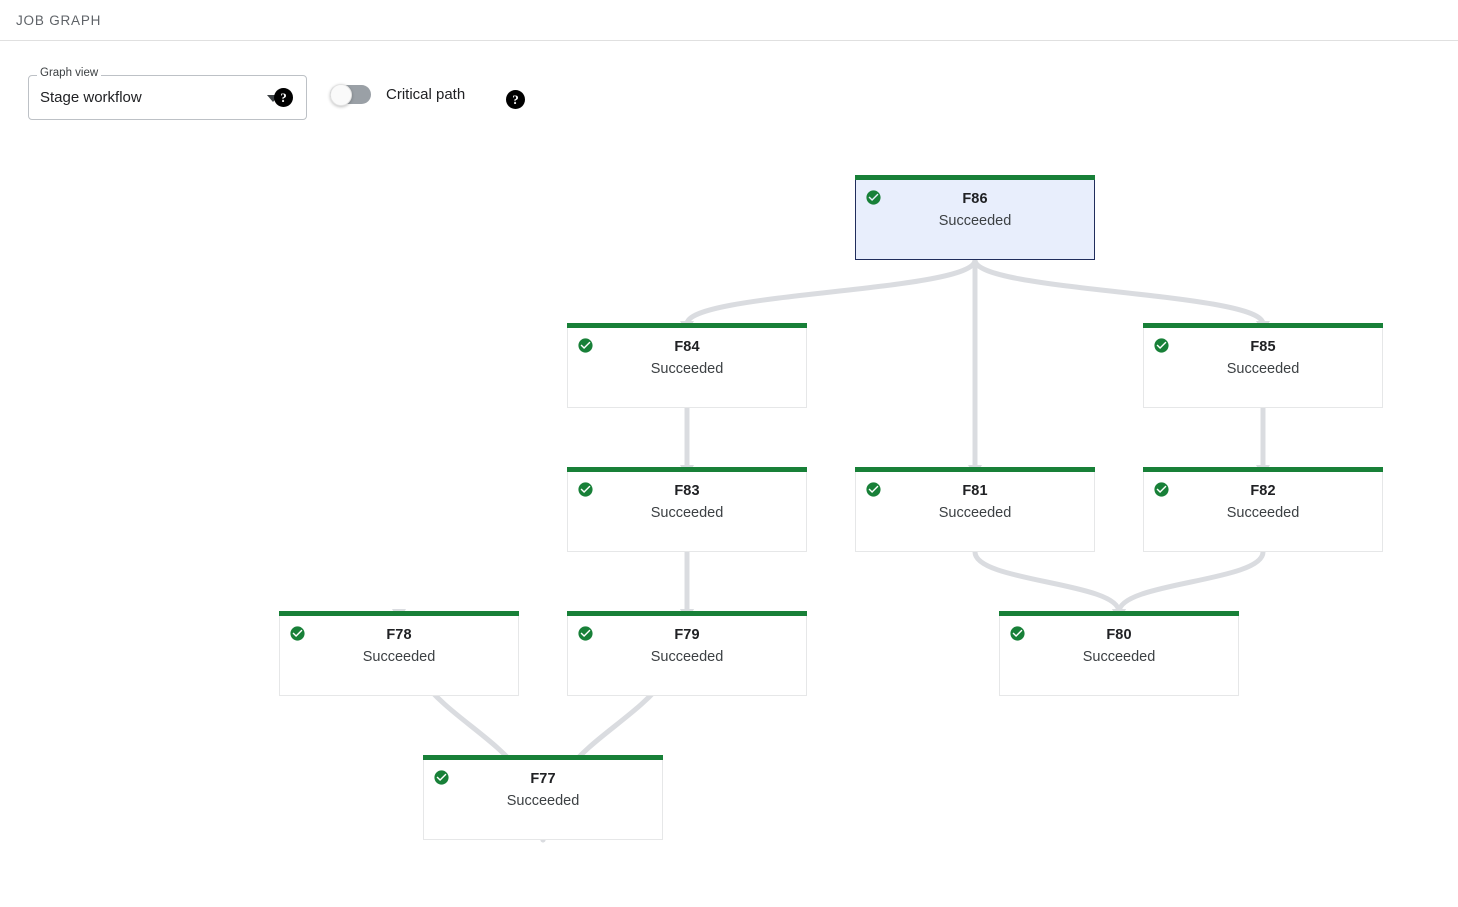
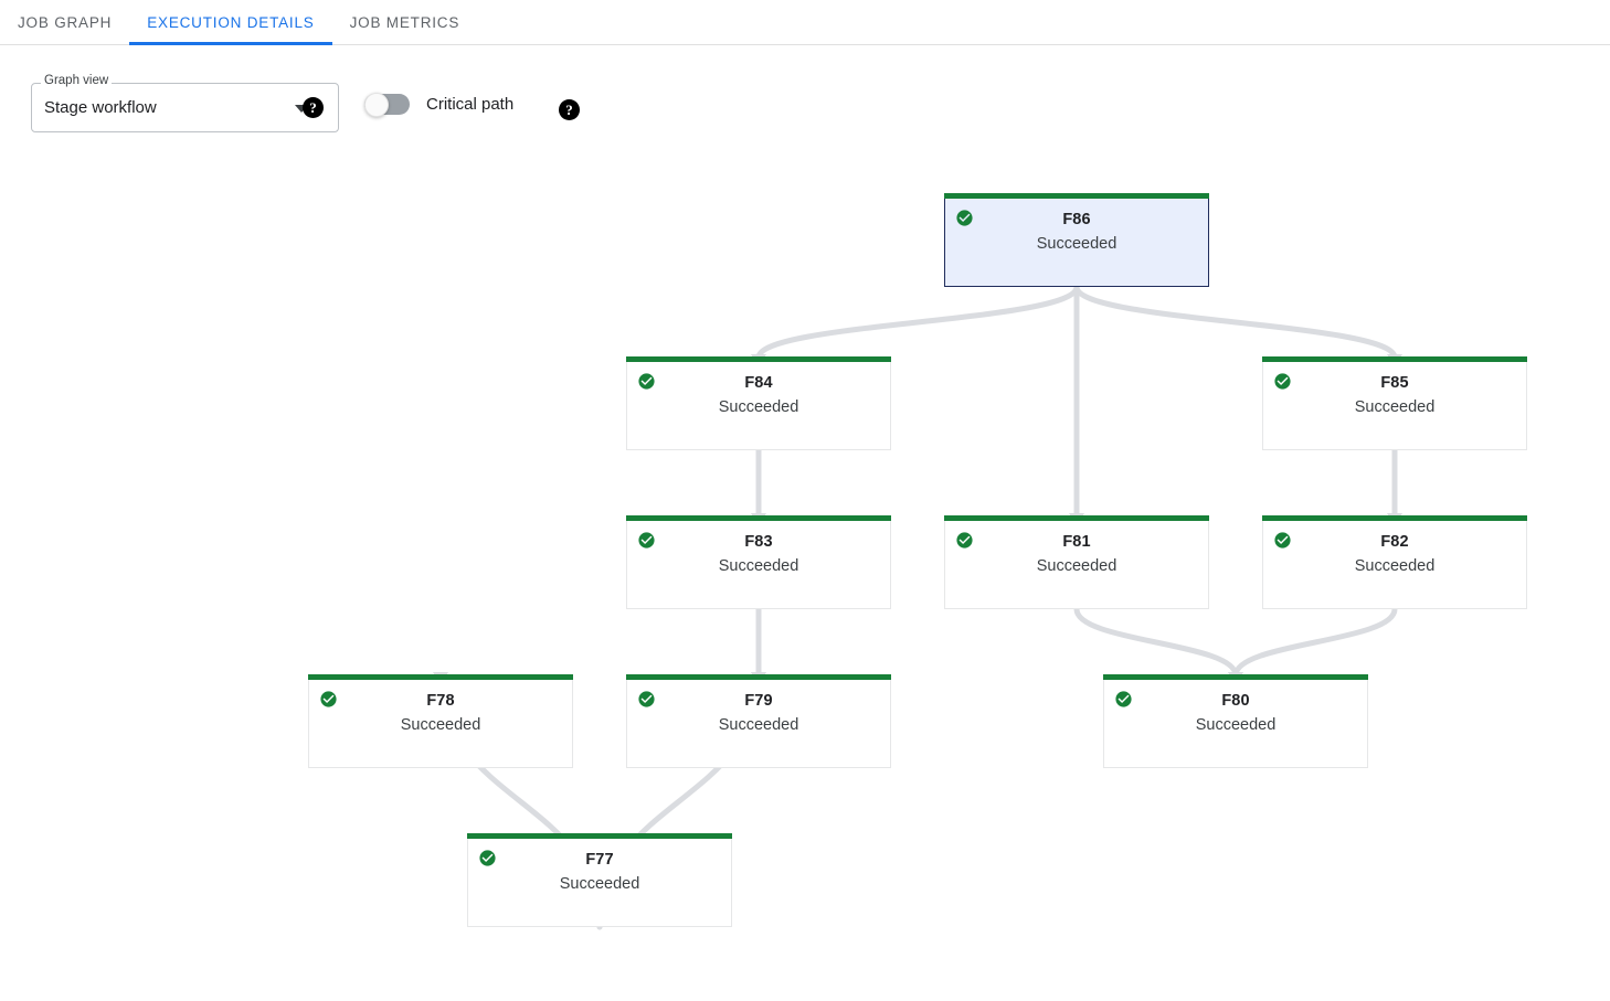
  JOB GRAPH
+ EXECUTION DETAILS
+ JOB METRICS
  Graph view
  Stage workflow
  ?
  Critical path
  ?
  F86
  Succeeded
  F84
  Succeeded
  F85
  Succeeded
  F83
  Succeeded
  F81
  Succeeded
  F82
  Succeeded
  F78
  Succeeded
  F79
  Succeeded
  F80
  Succeeded
  F77
  Succeeded
